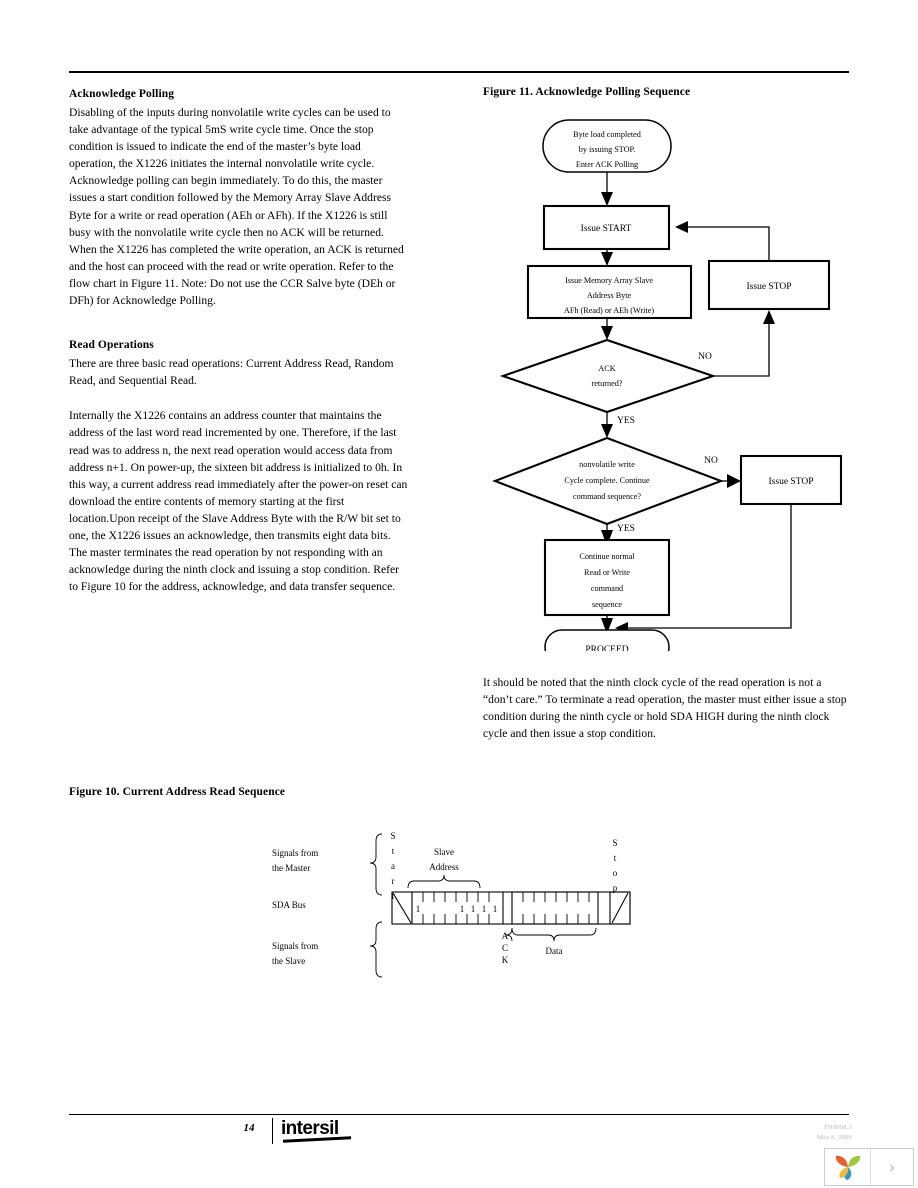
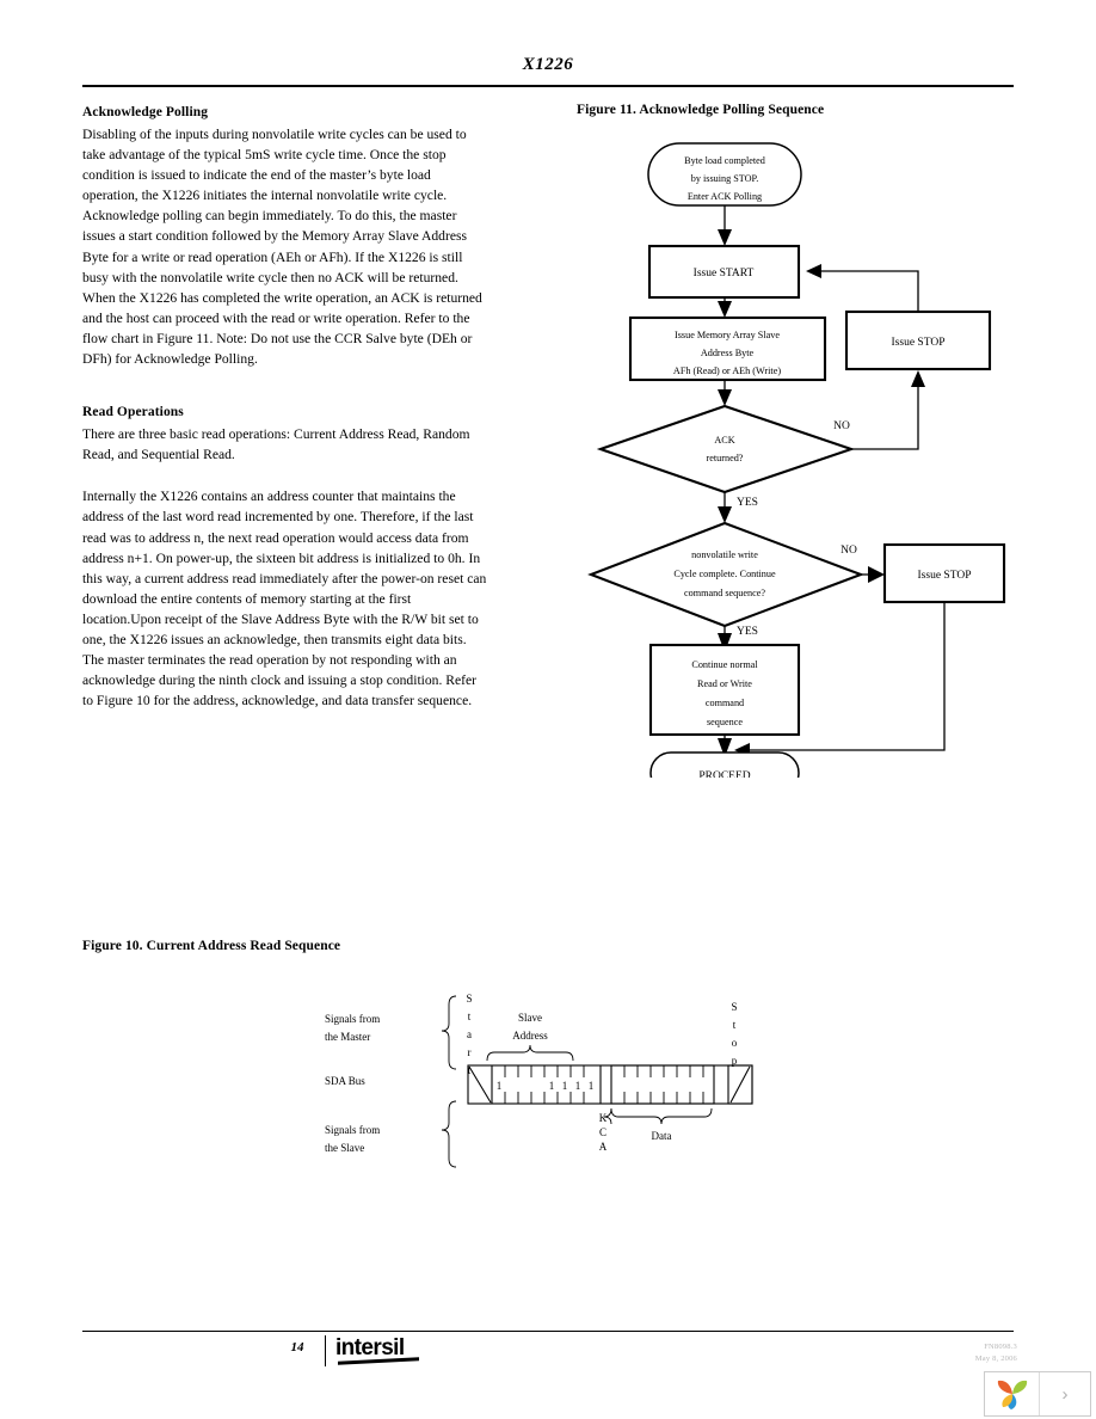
+ X1226
  Acknowledge Polling
  Disabling of the inputs during nonvolatile write cycles can be used to take advantage of the typical 5mS write cycle time. Once the stop condition is issued to indicate the end of the master’s byte load operation, the X1226 initiates the internal nonvolatile write cycle. Acknowledge polling can begin immediately. To do this, the master issues a start condition followed by the Memory Array Slave Address Byte for a write or read operation (AEh or AFh). If the X1226 is still busy with the nonvolatile write cycle then no ACK will be returned. When the X1226 has completed the write operation, an ACK is returned and the host can proceed with the read or write operation. Refer to the flow chart in Figure 11. Note: Do not use the CCR Salve byte (DEh or DFh) for Acknowledge Polling.
  Read Operations
  There are three basic read operations: Current Address Read, Random Read, and Sequential Read.
  Internally the X1226 contains an address counter that maintains the address of the last word read incremented by one. Therefore, if the last read was to address n, the next read operation would access data from address n+1. On power-up, the sixteen bit address is initialized to 0h. In this way, a current address read immediately after the power-on reset can download the entire contents of memory starting at the first location.Upon receipt of the Slave Address Byte with the R/W bit set to one, the X1226 issues an acknowledge, then transmits eight data bits. The master terminates the read operation by not responding with an acknowledge during the ninth clock and issuing a stop condition. Refer to Figure 10 for the address, acknowledge, and data transfer sequence.
  Figure 11. Acknowledge Polling Sequence
- It should be noted that the ninth clock cycle of the read operation is not a “don’t care.” To terminate a read operation, the master must either issue a stop condition during the ninth cycle or hold SDA HIGH during the ninth clock cycle and then issue a stop condition.
  Byte load completed
  by issuing STOP.
  Enter ACK Polling
  Issue START
  Issue Memory Array Slave
  Address Byte
  AFh (Read) or AEh (Write)
  Issue STOP
  ACK
  returned?
  NO
  YES
  nonvolatile write
  Cycle complete. Continue
  command sequence?
  NO
  Issue STOP
  YES
  Continue normal
  Read or Write
  command
  sequence
  PROCEED
  Figure 10. Current Address Read Sequence
  Signals from
  the Master
  SDA Bus
  Signals from
  the Slave
  S
  t
  a
  r
  t
  S
  t
  o
  p
  Slave
  Address
  1
  1
  1
  1
  1
- A
+ K
  C
- K
+ A
  Data
  14
  intersil
  ›
